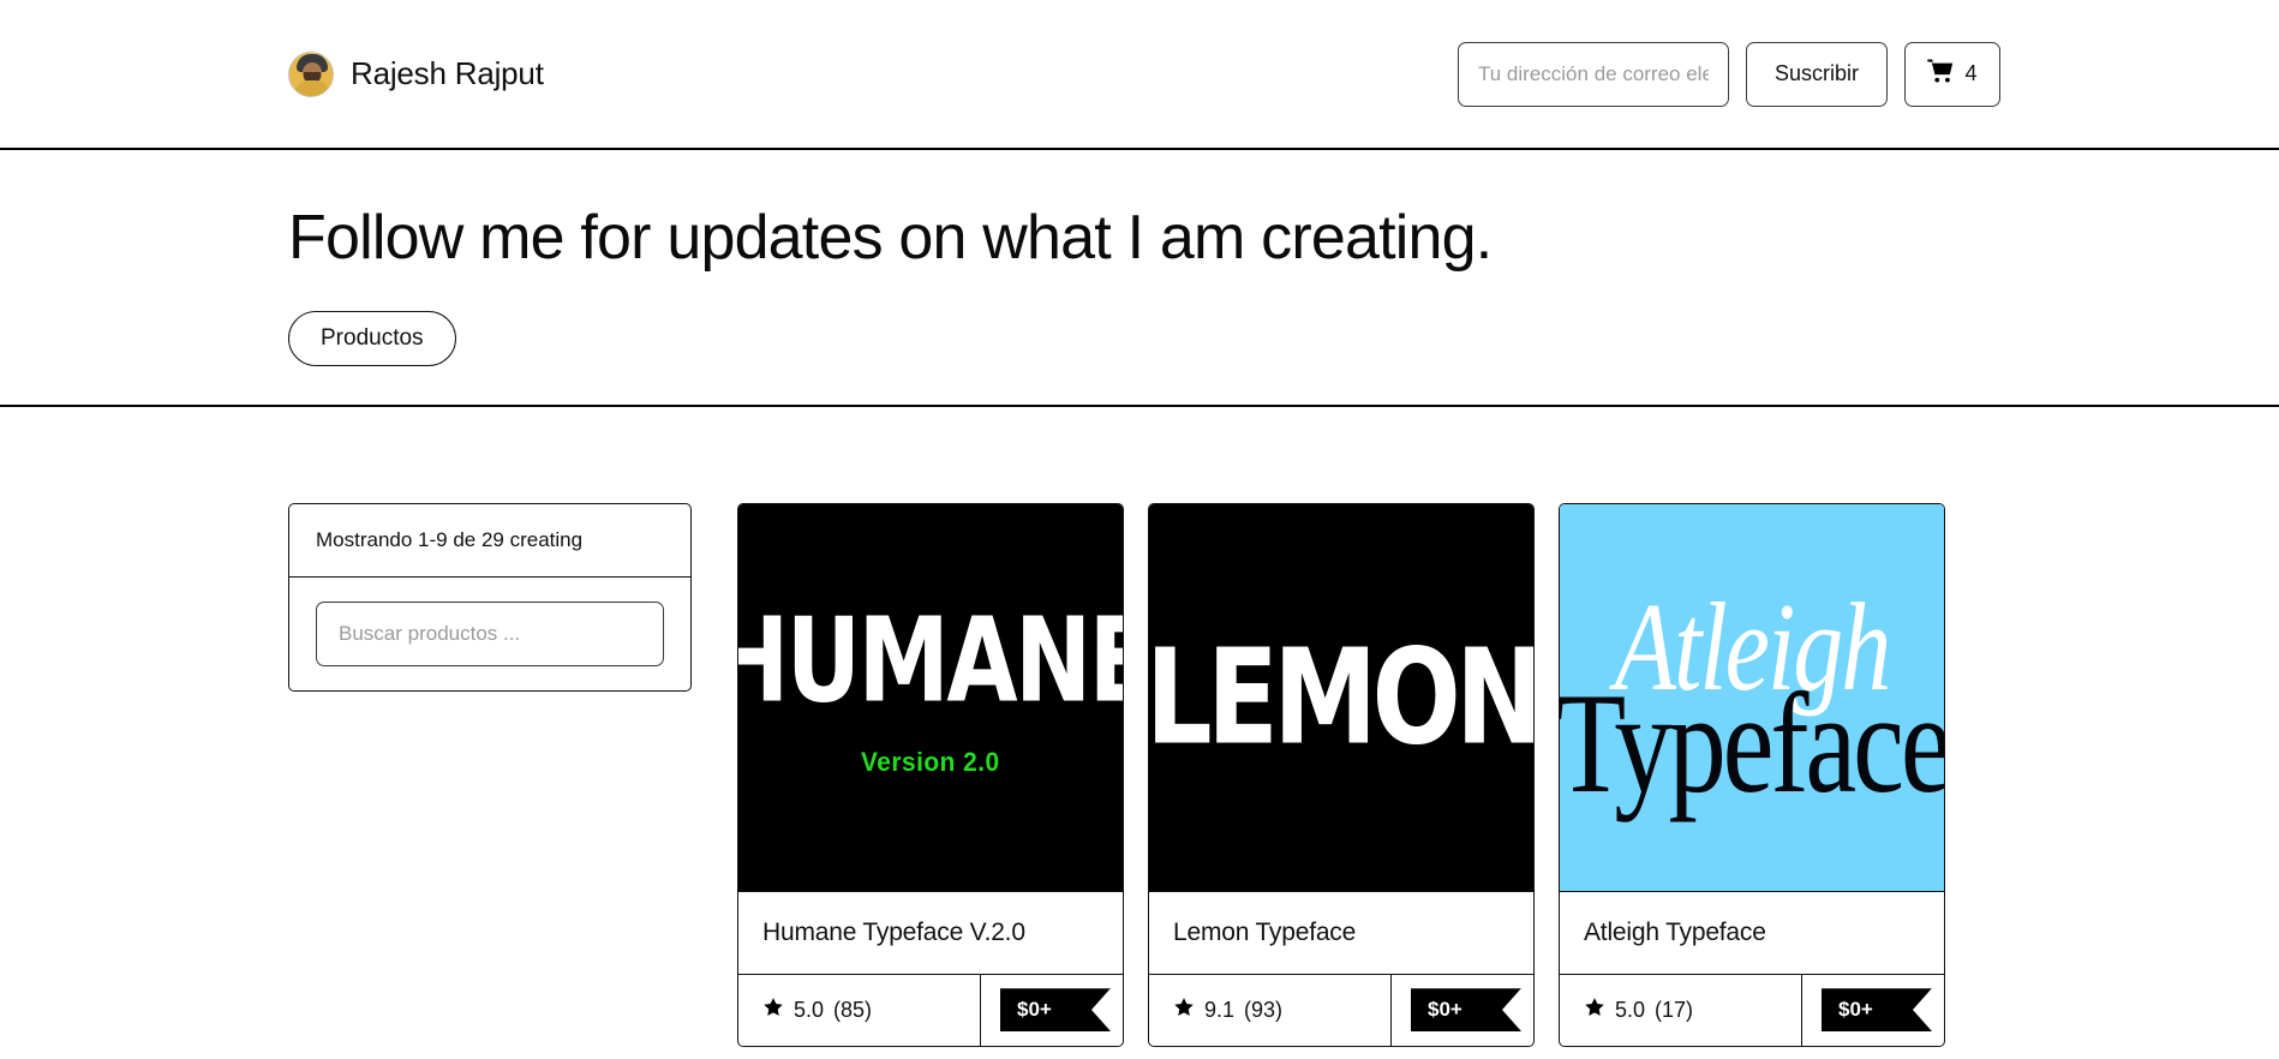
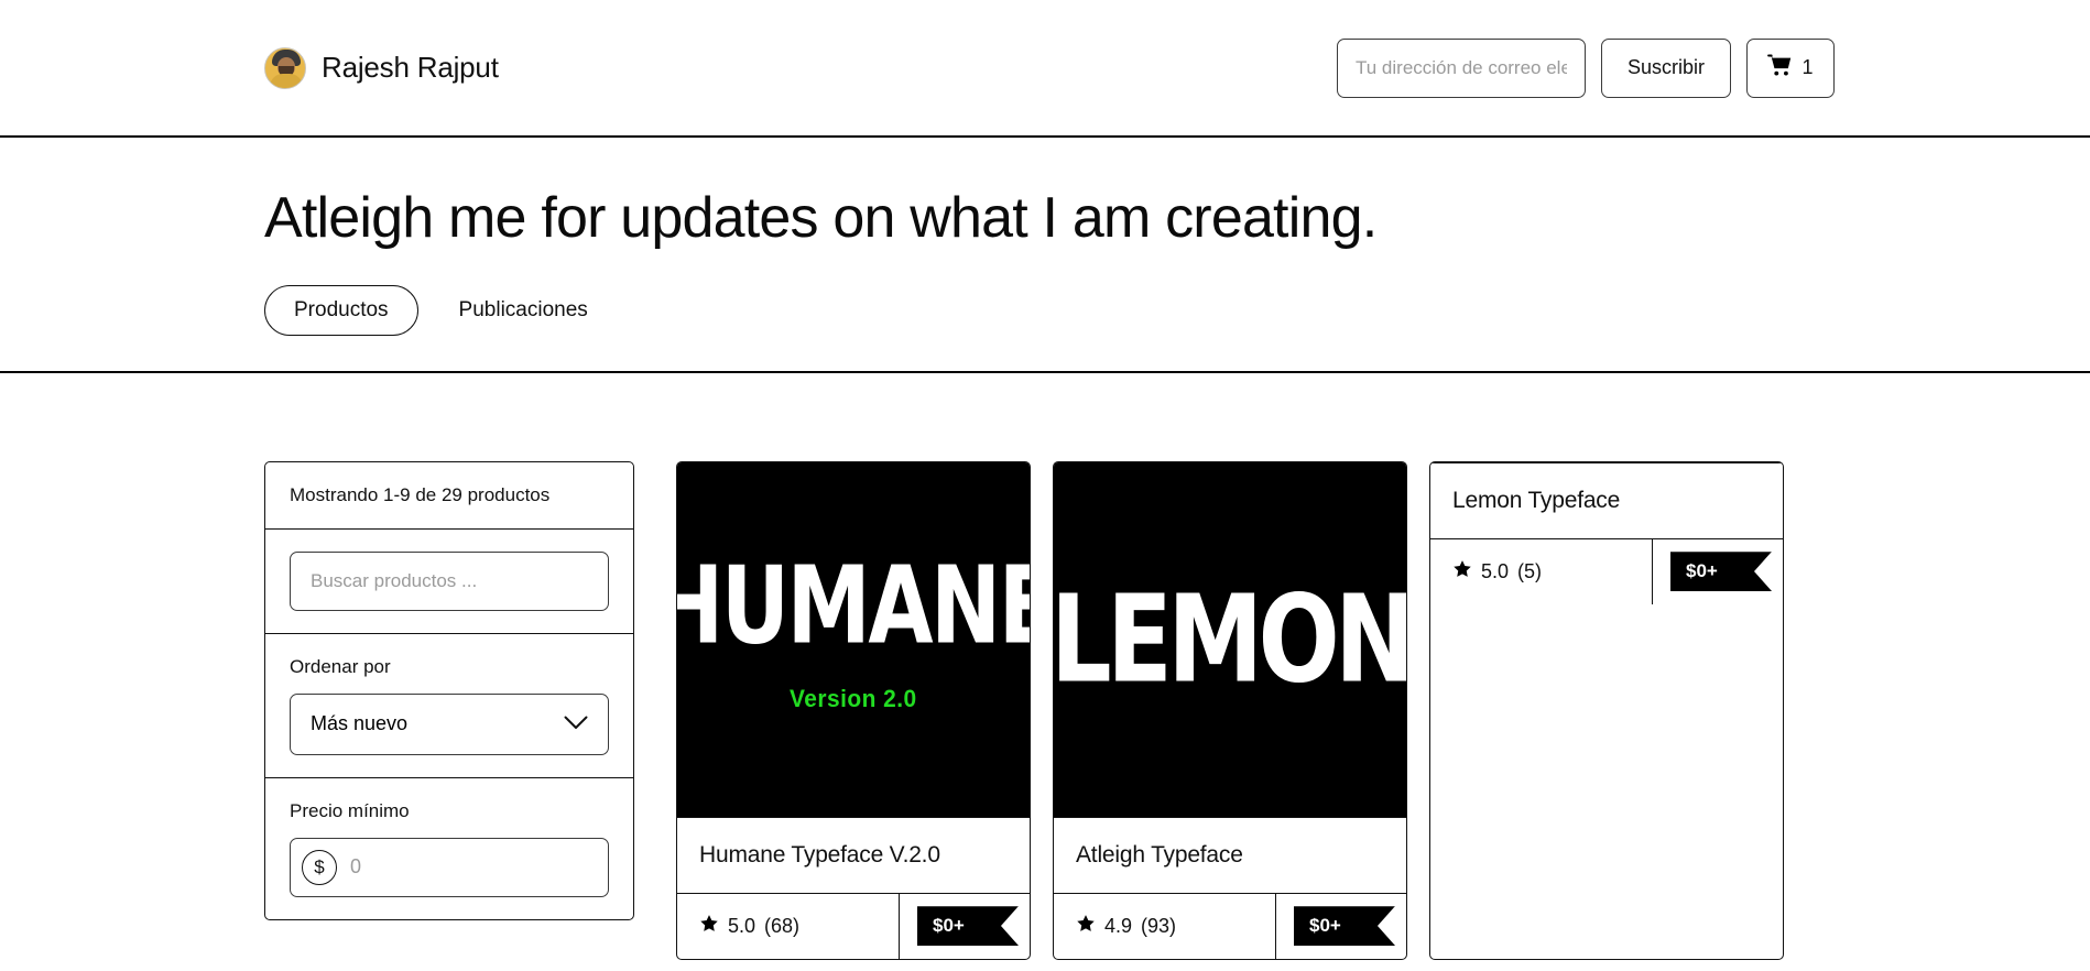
  Rajesh Rajput
  Tu dirección de correo ele
  Suscribir
- 4
+ 1
- Follow me for updates on what I am creating.
+ Atleigh me for updates on what I am creating.
  Productos
+ Publicaciones
- Mostrando 1-9 de 29 creating
+ Mostrando 1-9 de 29 productos
  Buscar productos ...
+ Ordenar por
+ Más nuevo
+ Precio mínimo
+ $
+ 0
  HUMANE
  Version 2.0
  Humane Typeface V.2.0
  5.0
- (85)
+ (68)
  $0+
  LEMON
- Lemon Typeface
+ Atleigh Typeface
- 9.1
+ 4.9
  (93)
  $0+
- Atleigh
- Typeface
- Atleigh Typeface
+ Lemon Typeface
  5.0
- (17)
+ (5)
  $0+
